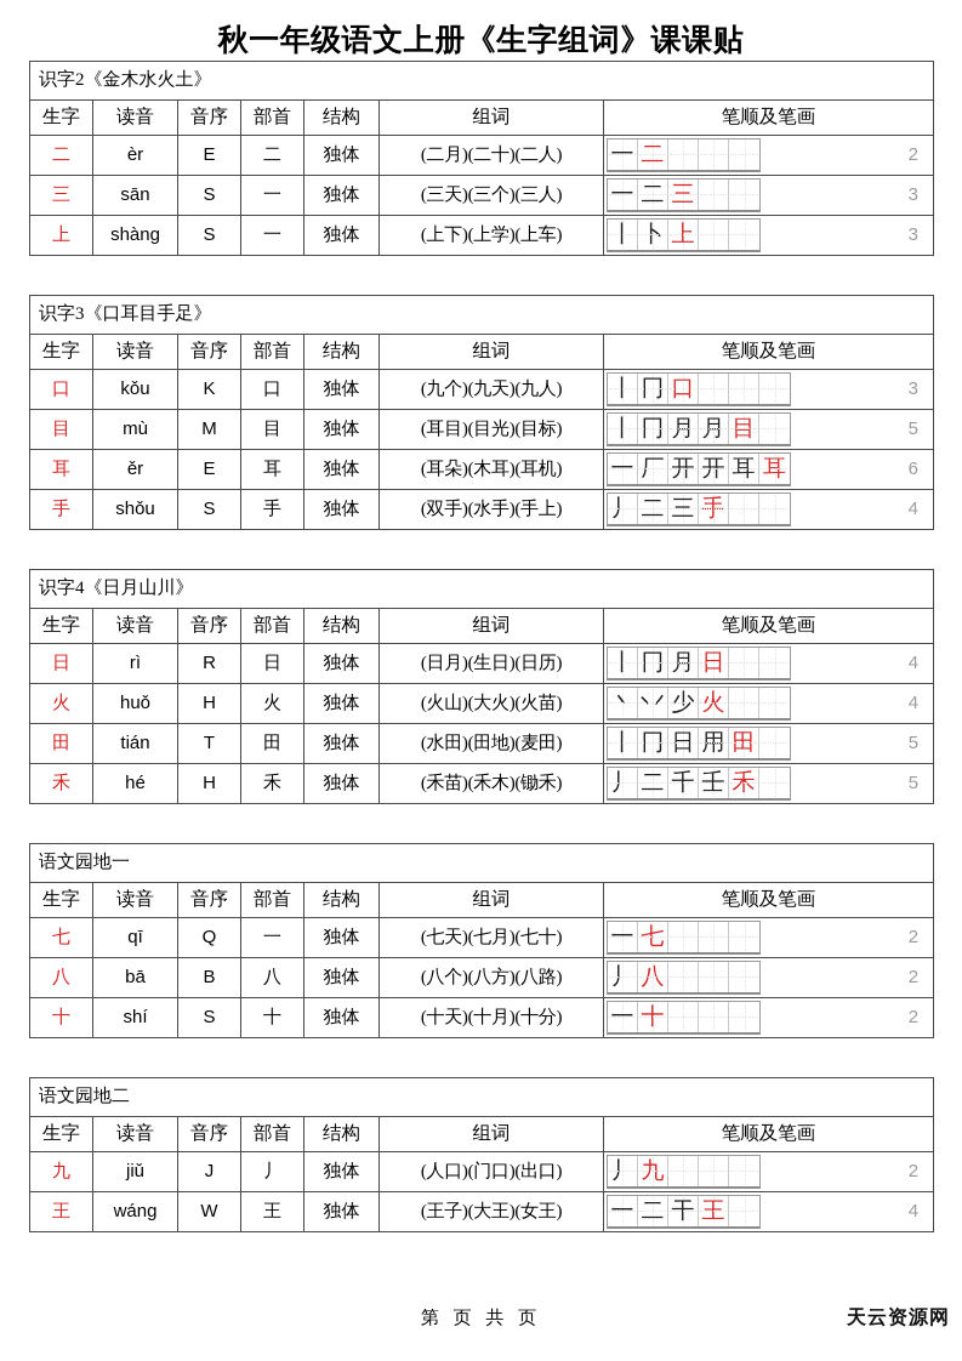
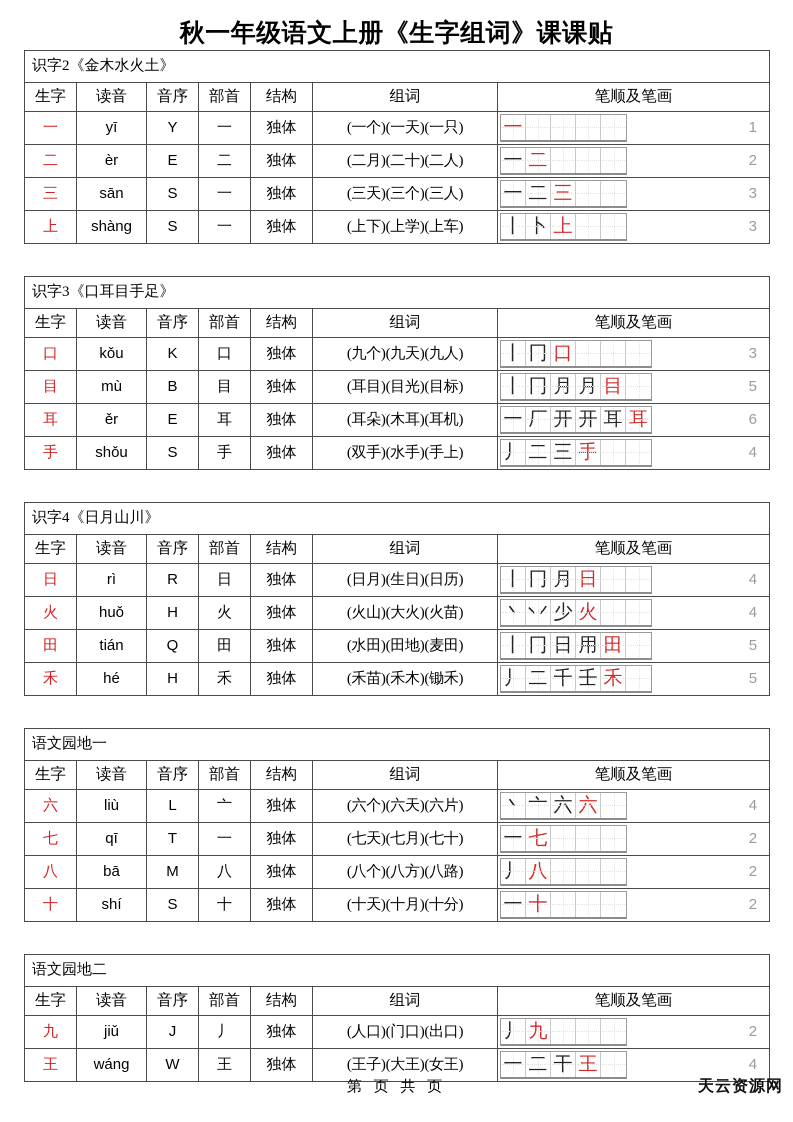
  秋一年级语文上册《生字组词》课课贴
  识字2《金木水火土》
  生字	读音	音序	部首	结构	组词	笔顺及笔画
+ 一	yī	Y	一	独体	(一个)(一天)(一只)	一 1
  二	èr	E	二	独体	(二月)(二十)(二人)	一 二 2
  三	sān	S	一	独体	(三天)(三个)(三人)	一 二 三 3
  上	shàng	S	一	独体	(上下)(上学)(上车)	丨 卜 上 3
  识字3《口耳目手足》
  生字	读音	音序	部首	结构	组词	笔顺及笔画
  口	kǒu	K	口	独体	(九个)(九天)(九人)	丨 冂 口 3
- 目	mù	M	目	独体	(耳目)(目光)(目标)	丨 冂 月 月 目 5
+ 目	mù	B	目	独体	(耳目)(目光)(目标)	丨 冂 月 月 目 5
  耳	ěr	E	耳	独体	(耳朵)(木耳)(耳机)	一 厂 开 开 耳 耳 6
  手	shǒu	S	手	独体	(双手)(水手)(手上)	丿 二 三 手 4
  识字4《日月山川》
  生字	读音	音序	部首	结构	组词	笔顺及笔画
  日	rì	R	日	独体	(日月)(生日)(日历)	丨 冂 月 日 4
  火	huǒ	H	火	独体	(火山)(大火)(火苗)	丶 丷 少 火 4
- 田	tián	T	田	独体	(水田)(田地)(麦田)	丨 冂 日 用 田 5
+ 田	tián	Q	田	独体	(水田)(田地)(麦田)	丨 冂 日 用 田 5
  禾	hé	H	禾	独体	(禾苗)(禾木)(锄禾)	丿 二 千 壬 禾 5
  语文园地一
  生字	读音	音序	部首	结构	组词	笔顺及笔画
+ 六	liù	L	亠	独体	(六个)(六天)(六片)	丶 亠 六 六 4
- 七	qī	Q	一	独体	(七天)(七月)(七十)	一 七 2
+ 七	qī	T	一	独体	(七天)(七月)(七十)	一 七 2
- 八	bā	B	八	独体	(八个)(八方)(八路)	丿 八 2
+ 八	bā	M	八	独体	(八个)(八方)(八路)	丿 八 2
  十	shí	S	十	独体	(十天)(十月)(十分)	一 十 2
  语文园地二
  生字	读音	音序	部首	结构	组词	笔顺及笔画
  九	jiǔ	J	丿	独体	(人口)(门口)(出口)	丿 九 2
  王	wáng	W	王	独体	(王子)(大王)(女王)	一 二 干 王 4
  第 页 共 页
  天云资源网
